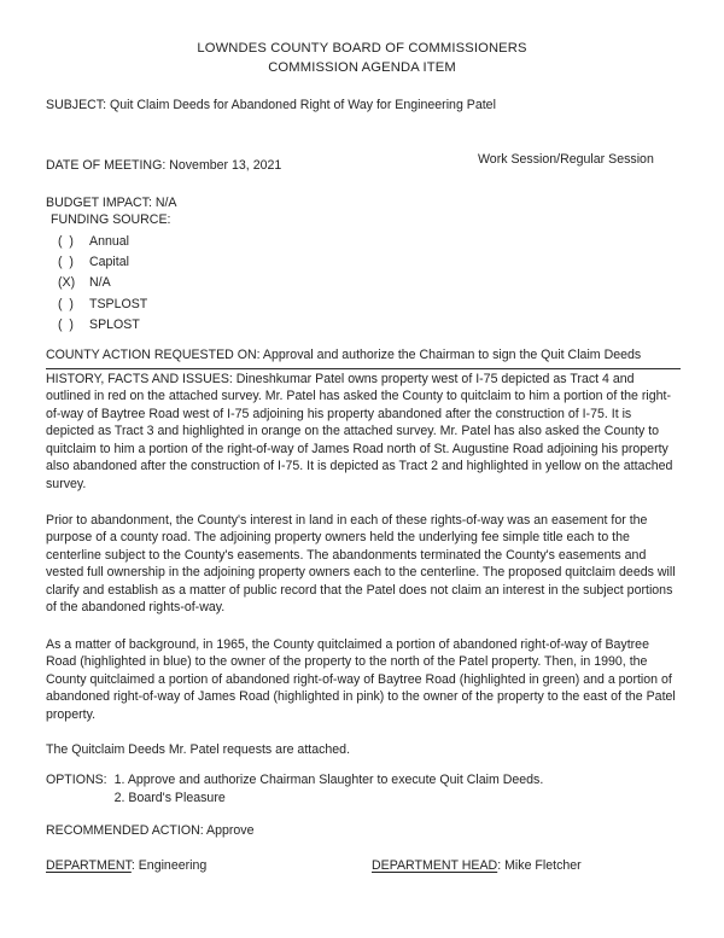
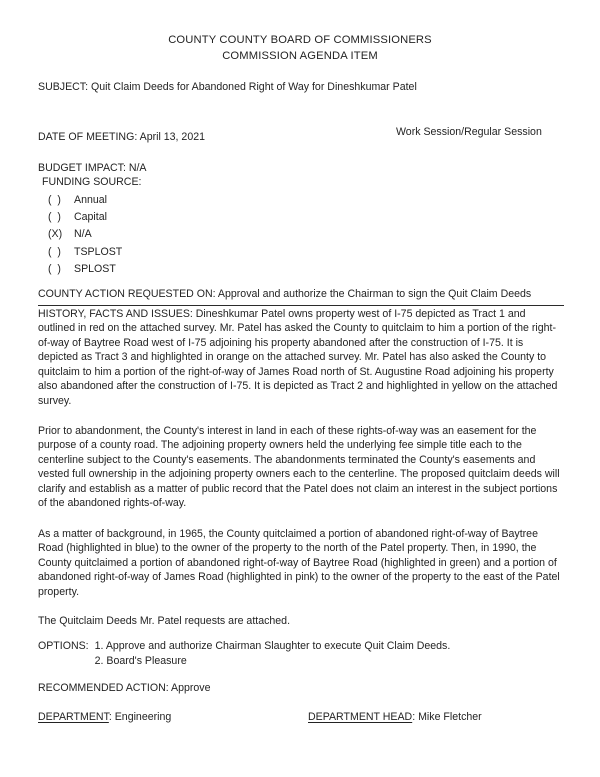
- LOWNDES COUNTY BOARD OF COMMISSIONERS
+ COUNTY COUNTY BOARD OF COMMISSIONERS
  COMMISSION AGENDA ITEM
- SUBJECT: Quit Claim Deeds for Abandoned Right of Way for Engineering Patel
+ SUBJECT: Quit Claim Deeds for Abandoned Right of Way for Dineshkumar Patel
- DATE OF MEETING: November 13, 2021
+ DATE OF MEETING: April 13, 2021
  Work Session/Regular Session
  BUDGET IMPACT: N/A
  FUNDING SOURCE:
  ( )
  Annual
  ( )
  Capital
  (X)
  N/A
  ( )
  TSPLOST
  ( )
  SPLOST
  COUNTY ACTION REQUESTED ON: Approval and authorize the Chairman to sign the Quit Claim Deeds
- HISTORY, FACTS AND ISSUES: Dineshkumar Patel owns property west of I-75 depicted as Tract 4 and outlined in red on the attached survey. Mr. Patel has asked the County to quitclaim to him a portion of the right-of-way of Baytree Road west of I-75 adjoining his property abandoned after the construction of I-75. It is depicted as Tract 3 and highlighted in orange on the attached survey. Mr. Patel has also asked the County to quitclaim to him a portion of the right-of-way of James Road north of St. Augustine Road adjoining his property also abandoned after the construction of I-75. It is depicted as Tract 2 and highlighted in yellow on the attached survey.
+ HISTORY, FACTS AND ISSUES: Dineshkumar Patel owns property west of I-75 depicted as Tract 1 and outlined in red on the attached survey. Mr. Patel has asked the County to quitclaim to him a portion of the right-of-way of Baytree Road west of I-75 adjoining his property abandoned after the construction of I-75. It is depicted as Tract 3 and highlighted in orange on the attached survey. Mr. Patel has also asked the County to quitclaim to him a portion of the right-of-way of James Road north of St. Augustine Road adjoining his property also abandoned after the construction of I-75. It is depicted as Tract 2 and highlighted in yellow on the attached survey.
  Prior to abandonment, the County's interest in land in each of these rights-of-way was an easement for the purpose of a county road. The adjoining property owners held the underlying fee simple title each to the centerline subject to the County's easements. The abandonments terminated the County's easements and vested full ownership in the adjoining property owners each to the centerline. The proposed quitclaim deeds will clarify and establish as a matter of public record that the Patel does not claim an interest in the subject portions of the abandoned rights-of-way.
  As a matter of background, in 1965, the County quitclaimed a portion of abandoned right-of-way of Baytree Road (highlighted in blue) to the owner of the property to the north of the Patel property. Then, in 1990, the County quitclaimed a portion of abandoned right-of-way of Baytree Road (highlighted in green) and a portion of abandoned right-of-way of James Road (highlighted in pink) to the owner of the property to the east of the Patel property.
  The Quitclaim Deeds Mr. Patel requests are attached.
  OPTIONS:
  1. Approve and authorize Chairman Slaughter to execute Quit Claim Deeds.
  2. Board's Pleasure
  RECOMMENDED ACTION: Approve
  DEPARTMENT: Engineering
  DEPARTMENT HEAD: Mike Fletcher
